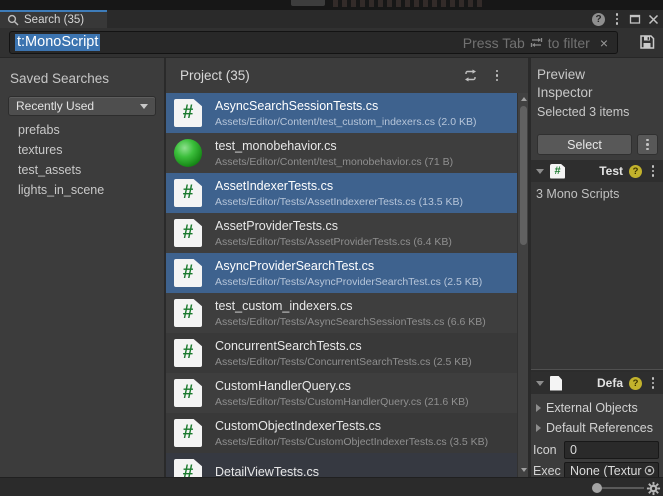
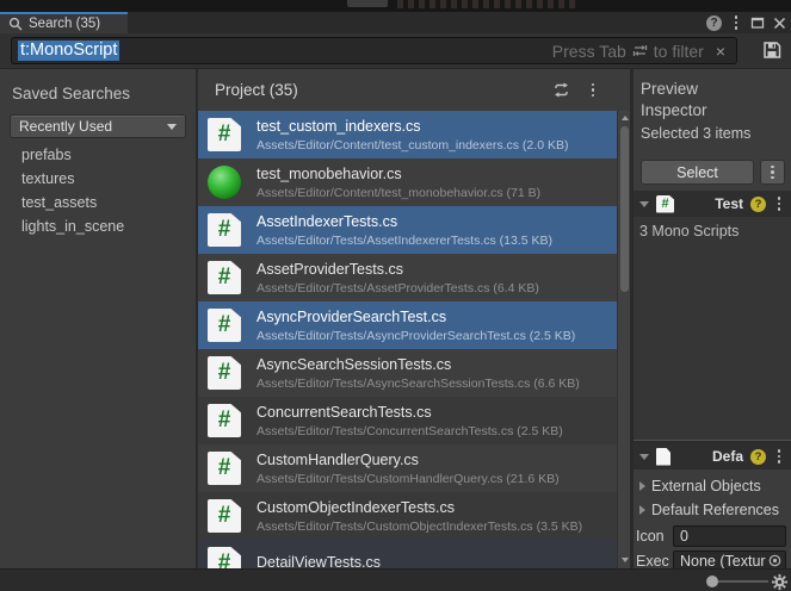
  Search (35)
  ?
  t:MonoScript
  Press Tab
  to filter
  ×
  Saved Searches
  Recently Used
  prefabs
  textures
  test_assets
  lights_in_scene
  Project (35)
  #
- AsyncSearchSessionTests.cs
+ test_custom_indexers.cs
  Assets/Editor/Content/test_custom_indexers.cs (2.0 KB)
  test_monobehavior.cs
  Assets/Editor/Content/test_monobehavior.cs (71 B)
  #
  AssetIndexerTests.cs
  Assets/Editor/Tests/AssetIndexererTests.cs (13.5 KB)
  #
  AssetProviderTests.cs
  Assets/Editor/Tests/AssetProviderTests.cs (6.4 KB)
  #
  AsyncProviderSearchTest.cs
  Assets/Editor/Tests/AsyncProviderSearchTest.cs (2.5 KB)
  #
- test_custom_indexers.cs
+ AsyncSearchSessionTests.cs
  Assets/Editor/Tests/AsyncSearchSessionTests.cs (6.6 KB)
  #
  ConcurrentSearchTests.cs
  Assets/Editor/Tests/ConcurrentSearchTests.cs (2.5 KB)
  #
  CustomHandlerQuery.cs
  Assets/Editor/Tests/CustomHandlerQuery.cs (21.6 KB)
  #
  CustomObjectIndexerTests.cs
  Assets/Editor/Tests/CustomObjectIndexerTests.cs (3.5 KB)
  #
  DetailViewTests.cs
  Preview Inspector
  Selected 3 items
  Select
  #
  Test
  ?
  3 Mono Scripts
  Defa
  ?
  External Objects
  Default References
  Icon
  0
  Exec
  None (Textur
